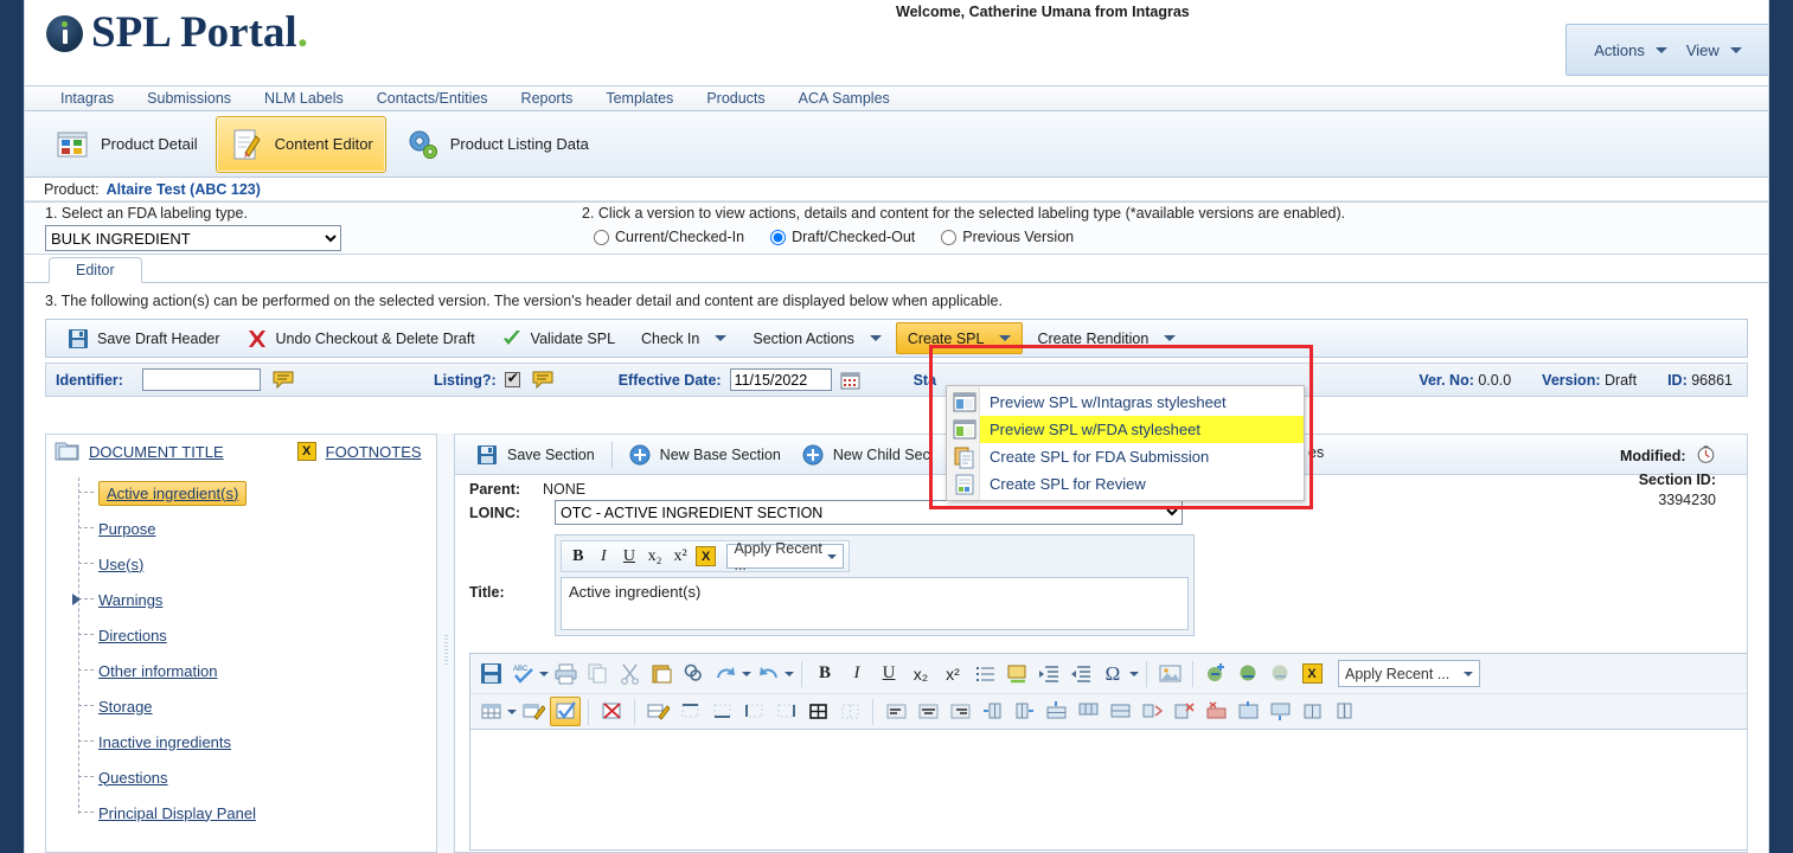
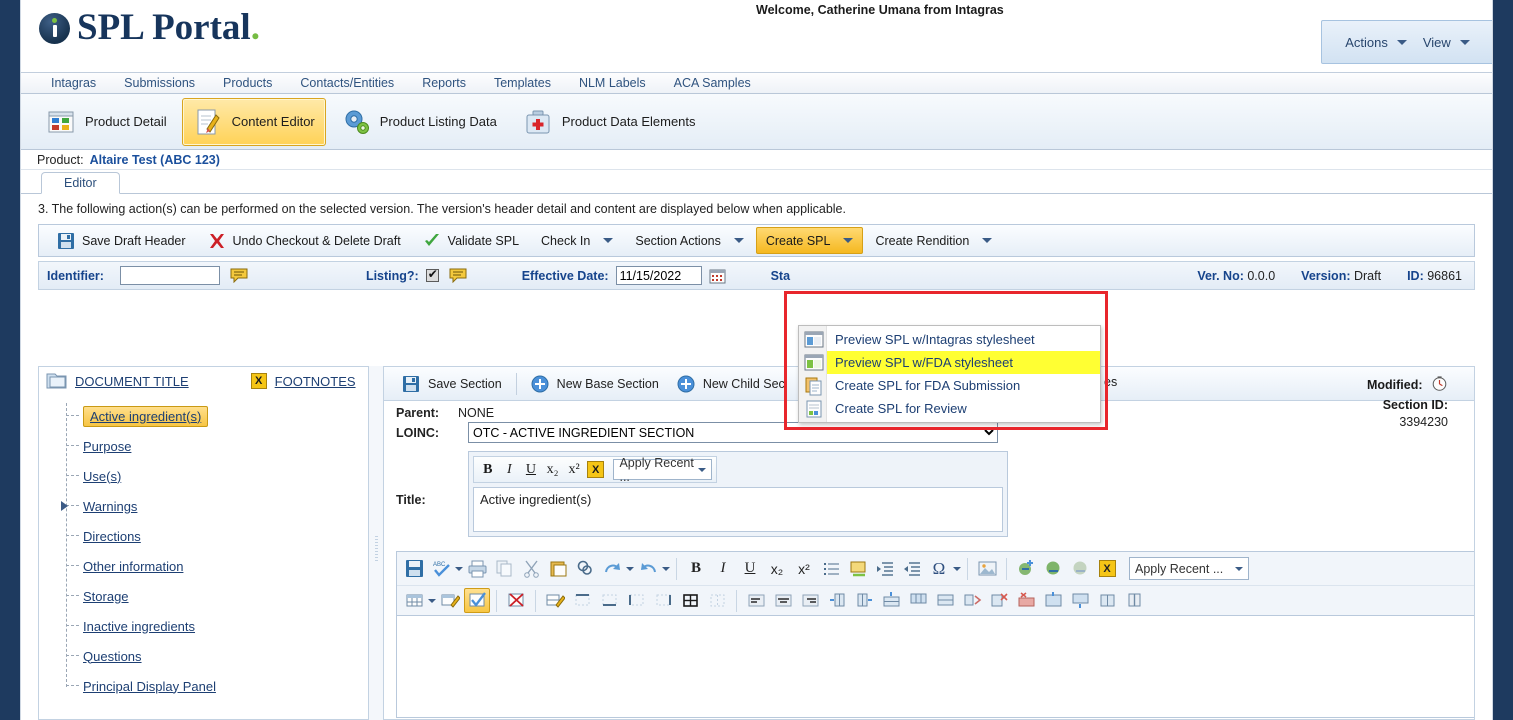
  SPL Portal.
  Welcome, Catherine Umana from Intagras
  Actions
  View
  Intagras
  Submissions
- NLM Labels
+ Products
  Contacts/Entities
  Reports
  Templates
- Products
+ NLM Labels
  ACA Samples
  Product Detail
  Content Editor
  Product Listing Data
+ Product Data Elements
  Product:
  Altaire Test (ABC 123)
- 1. Select an FDA labeling type.
- BULK INGREDIENT
- 2. Click a version to view actions, details and content for the selected labeling type (*available versions are enabled).
- Current/Checked-In
- Draft/Checked-Out
- Previous Version
  Editor
  3. The following action(s) can be performed on the selected version. The version's header detail and content are displayed below when applicable.
  Save Draft Header
  Undo Checkout & Delete Draft
  Validate SPL
  Check In
  Section Actions
  Create SPL
  Create Rendition
  Identifier:
  Listing?:
  Effective Date:
  11/15/2022
  Sta
  Ver. No: 0.0.0
  Version: Draft
  ID: 96861
  DOCUMENT TITLE
  X
  FOOTNOTES
  Active ingredient(s)
  Purpose
  Use(s)
  Warnings
  Directions
  Other information
  Storage
  Inactive ingredients
  Questions
  Principal Display Panel
  Save Section
  New Base Section
  New Child Sec
  es
  Parent:
  NONE
  LOINC:
  OTC - ACTIVE INGREDIENT SECTION
  Modified:
  Section ID:
  3394230
  Title:
  B
  I
  U
  x₂
  x²
  X
  Apply Recent ...
  Active ingredient(s)
  B
  I
  U
  x₂
  x²
  Ω
  X
  Apply Recent ...
  Preview SPL w/Intagras stylesheet
  Preview SPL w/FDA stylesheet
  Create SPL for FDA Submission
  Create SPL for Review
